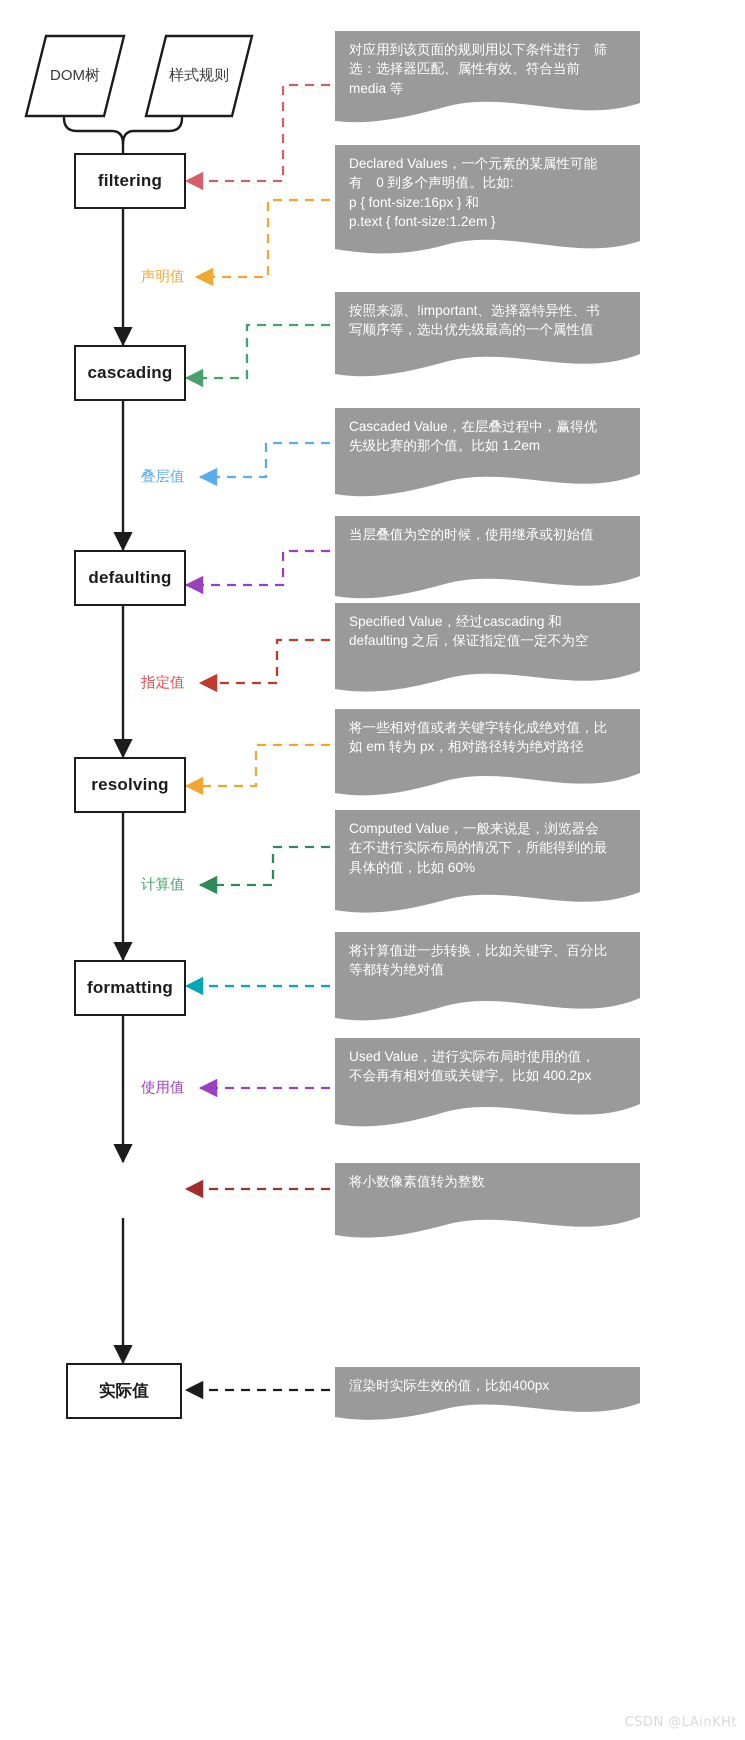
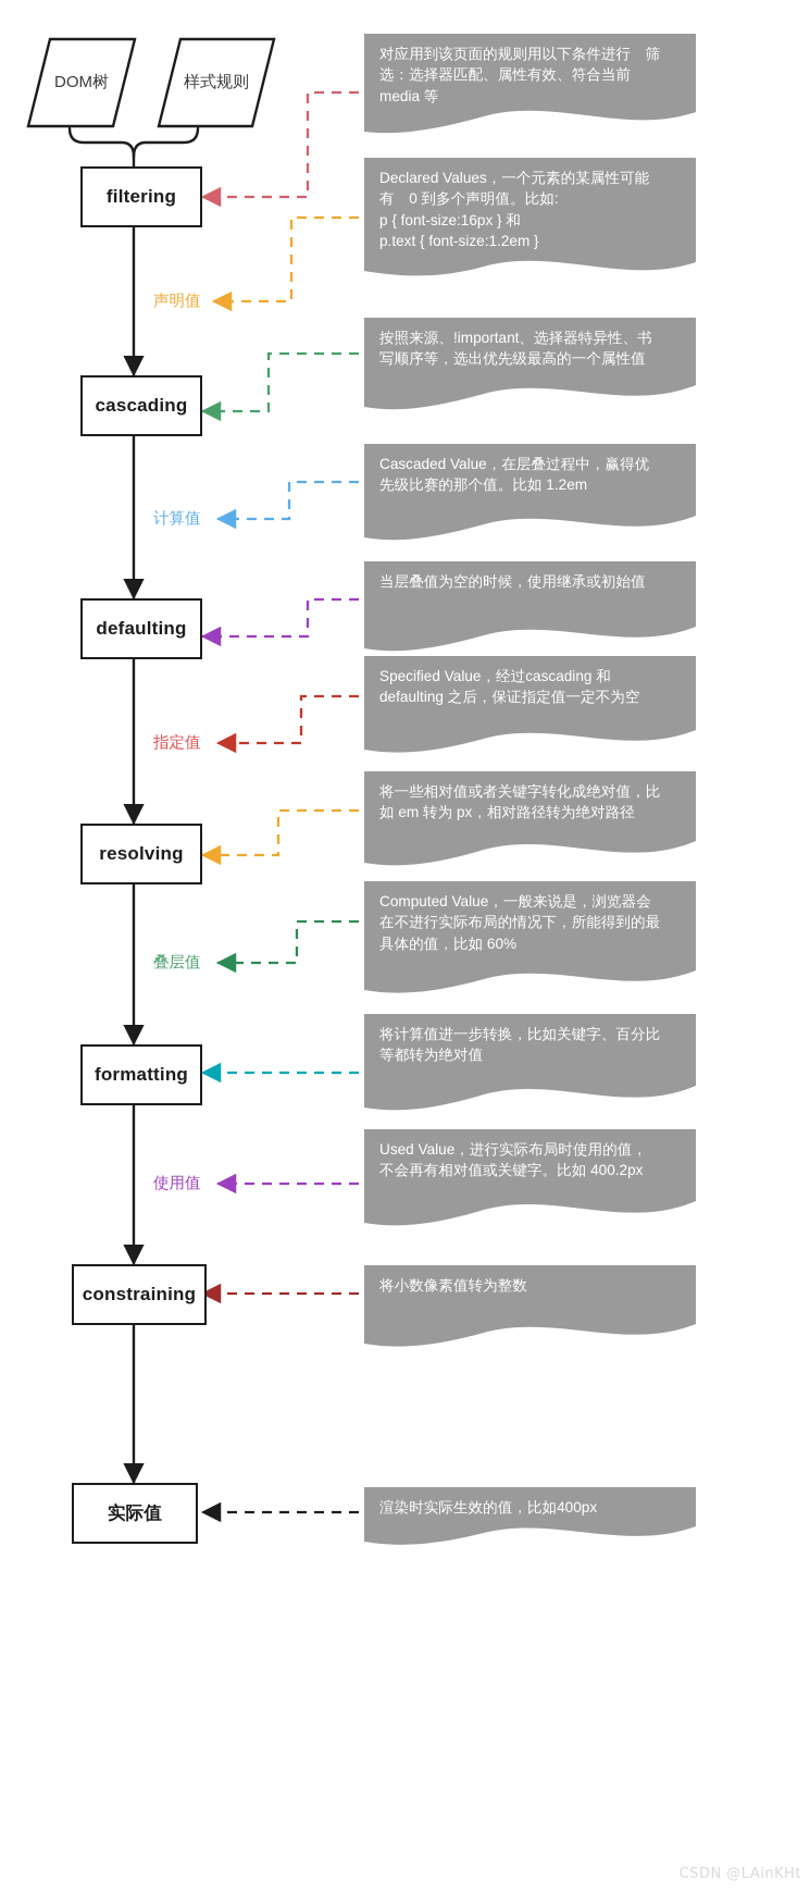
  DOM树
  样式规则
  filtering
  cascading
  defaulting
  resolving
  formatting
+ constraining
  实际值
  声明值
- 叠层值
+ 计算值
  指定值
- 计算值
+ 叠层值
  使用值
  对应用到该页面的规则用以下条件进行 筛
  选：选择器匹配、属性有效、符合当前
  media 等
  Declared Values，一个元素的某属性可能
  有 0 到多个声明值。比如:
  p { font-size:16px } 和
  p.text { font-size:1.2em }
  按照来源、!important、选择器特异性、书
  写顺序等，选出优先级最高的一个属性值
  Cascaded Value，在层叠过程中，赢得优
  先级比赛的那个值。比如 1.2em
  当层叠值为空的时候，使用继承或初始值
  Specified Value，经过cascading 和
  defaulting 之后，保证指定值一定不为空
  将一些相对值或者关键字转化成绝对值，比
  如 em 转为 px，相对路径转为绝对路径
  Computed Value，一般来说是，浏览器会
  在不进行实际布局的情况下，所能得到的最
  具体的值，比如 60%
  将计算值进一步转换，比如关键字、百分比
  等都转为绝对值
  Used Value，进行实际布局时使用的值，
  不会再有相对值或关键字。比如 400.2px
  将小数像素值转为整数
  渲染时实际生效的值，比如400px
  CSDN @LAinKHt
